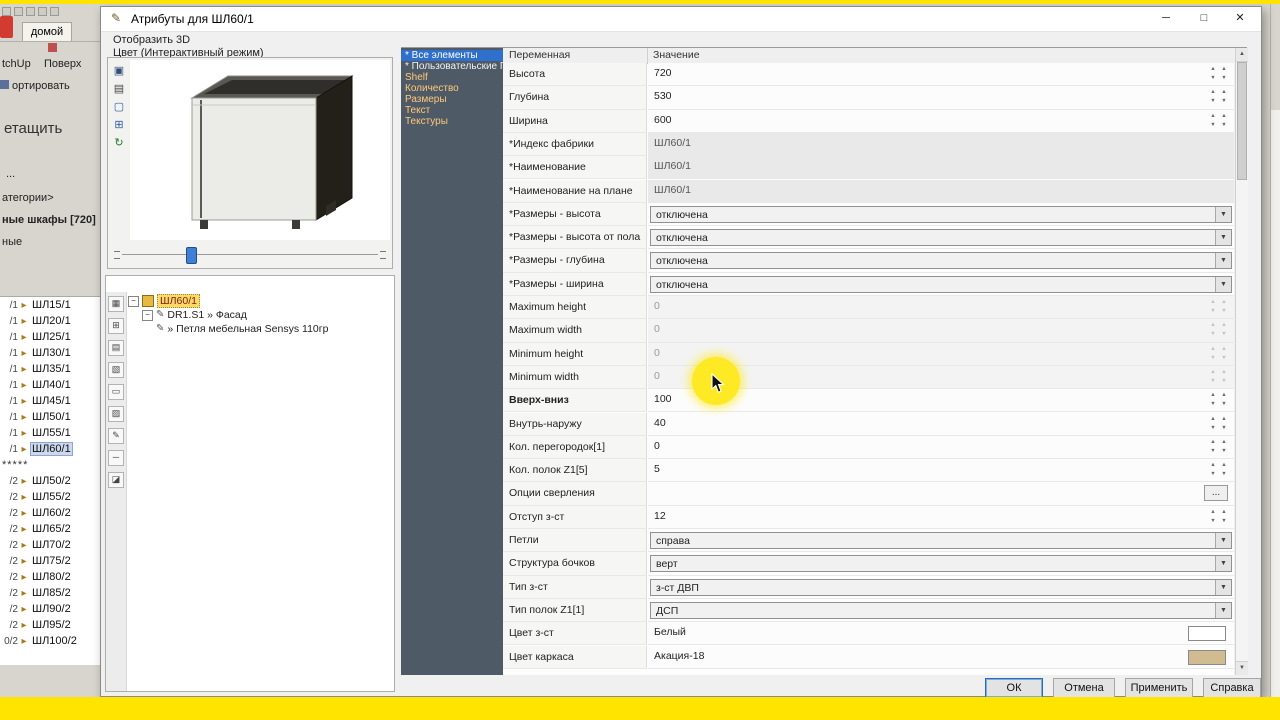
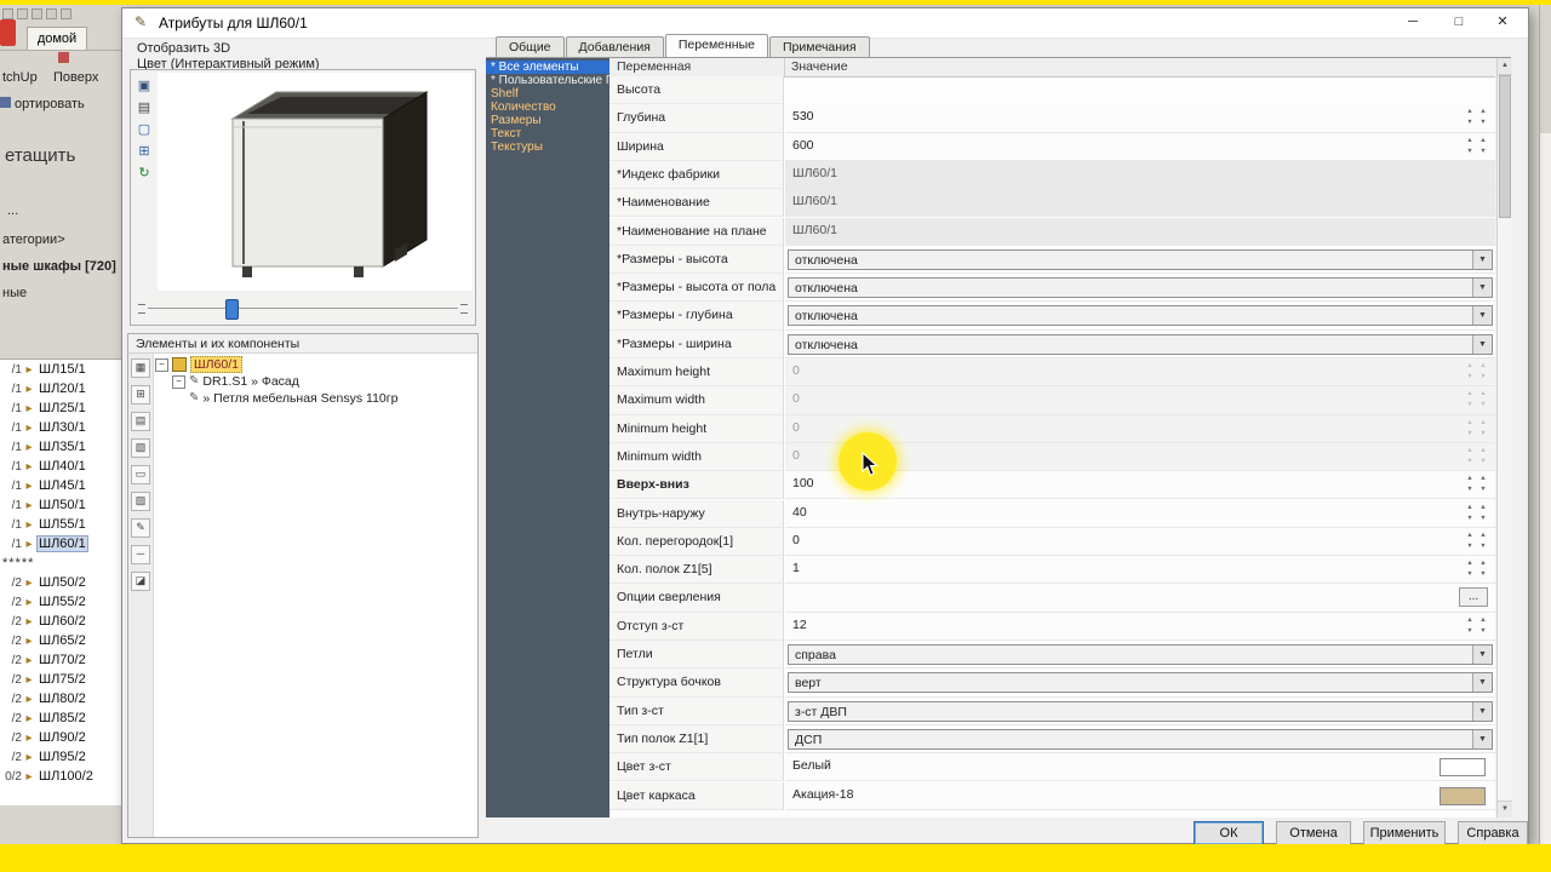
  домой
  tchUp
  Поверх
  ортировать
  етащить
  ...
  атегории>
  ные шкафы [720]
  ные
  /1 ▸ ШЛ15/1
  /1 ▸ ШЛ20/1
  /1 ▸ ШЛ25/1
  /1 ▸ ШЛ30/1
  /1 ▸ ШЛ35/1
  /1 ▸ ШЛ40/1
  /1 ▸ ШЛ45/1
  /1 ▸ ШЛ50/1
  /1 ▸ ШЛ55/1
  /1 ▸ ШЛ60/1
  *****
  /2 ▸ ШЛ50/2
  /2 ▸ ШЛ55/2
  /2 ▸ ШЛ60/2
  /2 ▸ ШЛ65/2
  /2 ▸ ШЛ70/2
  /2 ▸ ШЛ75/2
  /2 ▸ ШЛ80/2
  /2 ▸ ШЛ85/2
  /2 ▸ ШЛ90/2
  /2 ▸ ШЛ95/2
  0/2 ▸ ШЛ100/2
  ✎
  Атрибуты для ШЛ60/1
  ─
  □
  ✕
  Отобразить 3D
  Цвет (Интерактивный режим)
  ▣
  ▤
  ▢
  ⊞
  ↻
+ Элементы и их компоненты
  ▦
  ⊞
  ▤
  ▧
  ▭
  ▨
  ✎
  ─
  ◪
  − ШЛ60/1
  − ✎ DR1.S1 » Фасад
  ✎ » Петля мебельная Sensys 110гр
+ Общие Добавления Переменные Примечания
  * Все элементы
  * Пользовательские
  Shelf
  Количество
  Размеры
  Текст
  Текстуры
  Переменная
  Значение
  Высота
- 720
  Глубина
  530
  Ширина
  600
  *Индекс фабрики
  ШЛ60/1
  *Наименование
  ШЛ60/1
  *Наименование на плане
  ШЛ60/1
  *Размеры - высота
  отключена
  *Размеры - высота от пола
  отключена
  *Размеры - глубина
  отключена
  *Размеры - ширина
  отключена
  Maximum height
  0
  Maximum width
  0
  Minimum height
  0
  Minimum width
  0
  Вверх-вниз
  100
  Внутрь-наружу
  40
  Кол. перегородок[1]
  0
  Кол. полок Z1[5]
- 5
+ 1
  Опции сверления
  ...
  Отступ з-ст
  12
  Петли
  справа
  Структура бочков
  верт
  Тип з-ст
  з-ст ДВП
  Тип полок Z1[1]
  ДСП
  Цвет з-ст
  Белый
  Цвет каркаса
  Акация-18
  ОК
  Отмена
  Применить
  Справка
